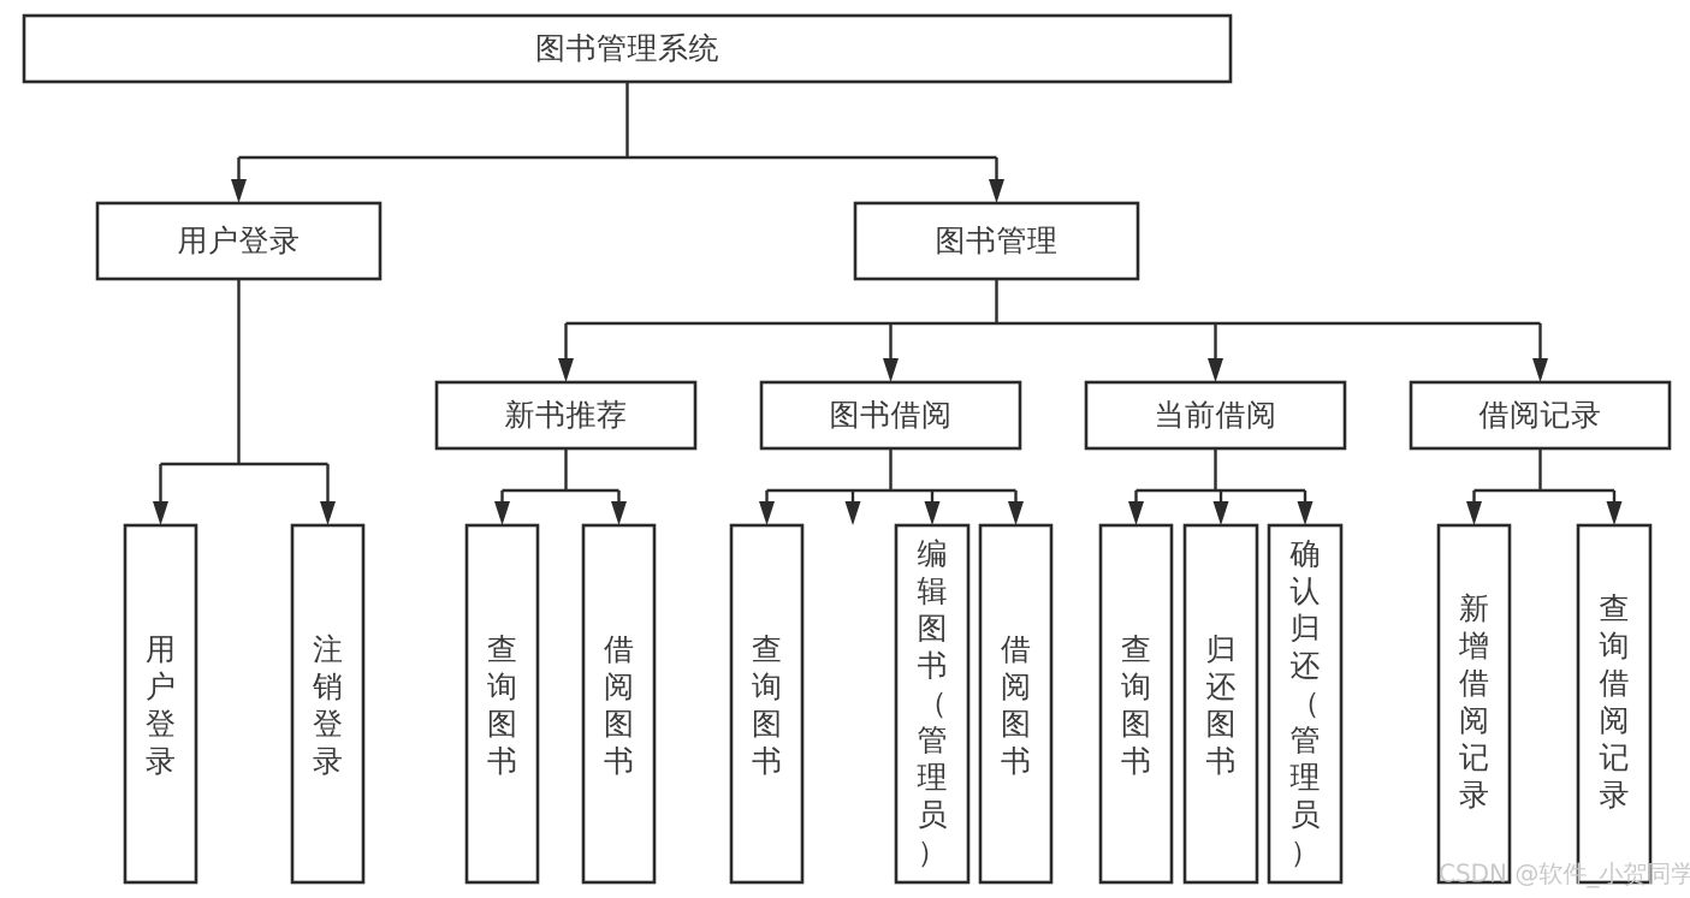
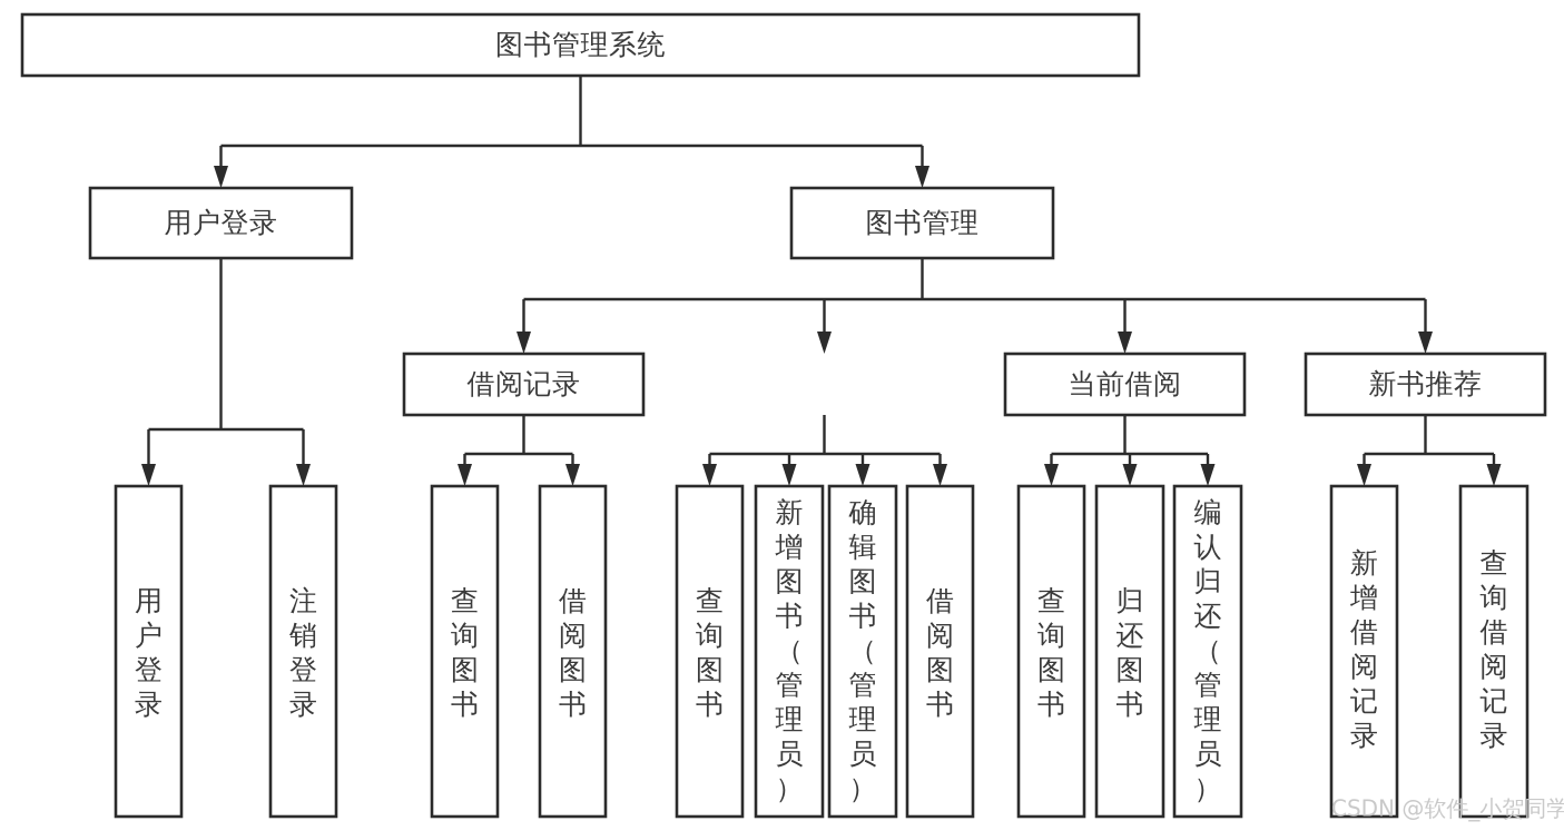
  图书管理系统
  用户登录
  图书管理
- 新书推荐
+ 借阅记录
- 图书借阅
  当前借阅
- 借阅记录
+ 新书推荐
  用户登录
  注销登录
  查询图书
  借阅图书
  查询图书
+ 新增图书（管理员）
- 编辑图书（管理员）
+ 确辑图书（管理员）
  借阅图书
  查询图书
  归还图书
- 确认归还（管理员）
+ 编认归还（管理员）
  新增借阅记录
  查询借阅记录
  CSDN @软件_小贺同学
